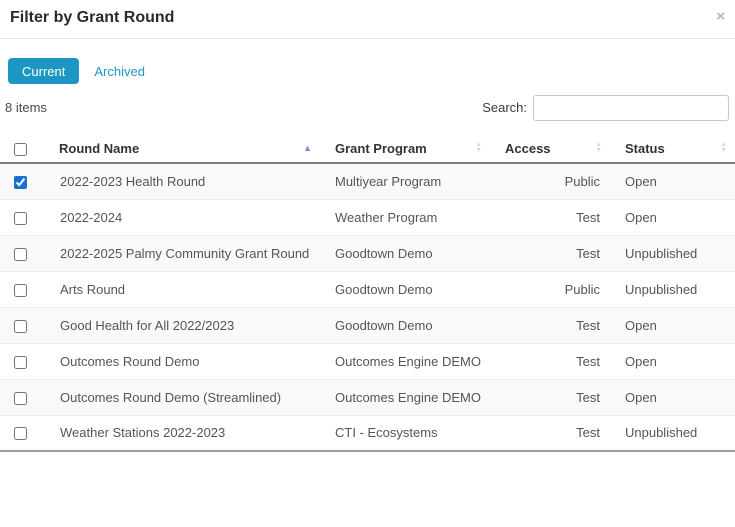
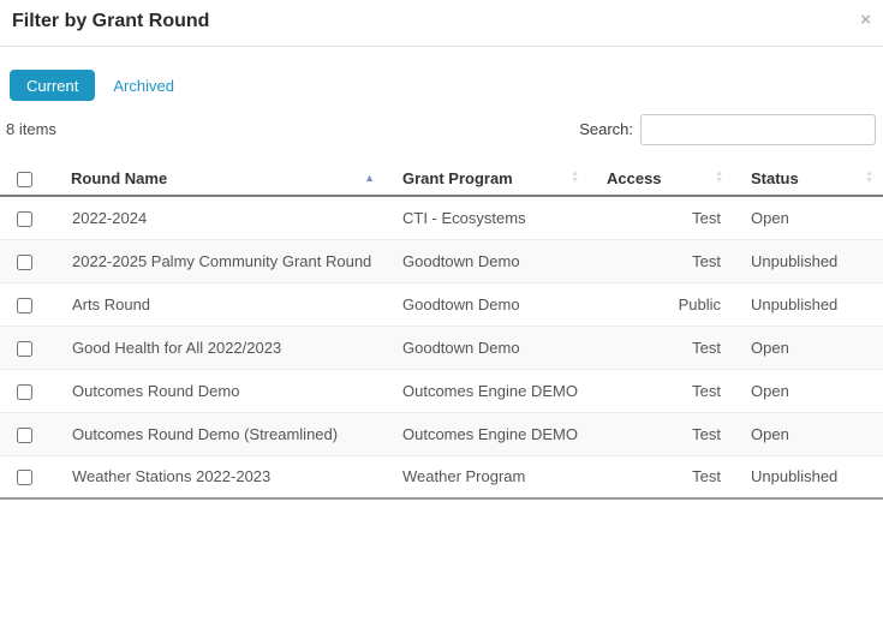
  Filter by Grant Round
  ×
  Current
  Archived
  8 items
  Search:
  	Round Name ▲	Grant Program	Access	Status
- 	2022-2023 Health Round	Multiyear Program	Public	Open
- 	2022-2024	Weather Program	Test	Open
+ 	2022-2024	CTI - Ecosystems	Test	Open
  	2022-2025 Palmy Community Grant Round	Goodtown Demo	Test	Unpublished
  	Arts Round	Goodtown Demo	Public	Unpublished
  	Good Health for All 2022/2023	Goodtown Demo	Test	Open
  	Outcomes Round Demo	Outcomes Engine DEMO	Test	Open
  	Outcomes Round Demo (Streamlined)	Outcomes Engine DEMO	Test	Open
- 	Weather Stations 2022-2023	CTI - Ecosystems	Test	Unpublished
+ 	Weather Stations 2022-2023	Weather Program	Test	Unpublished
